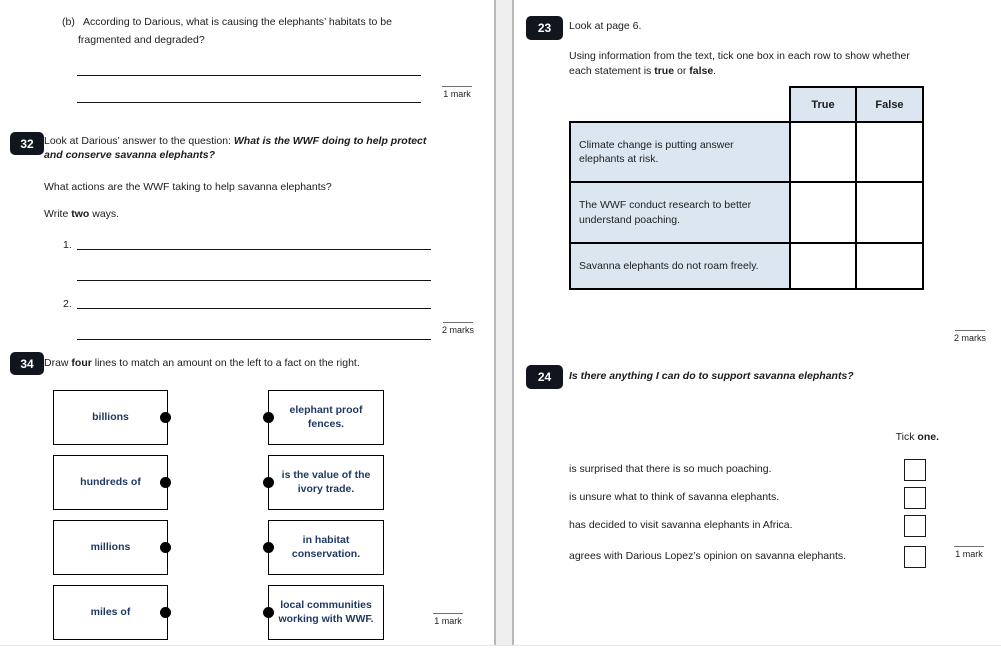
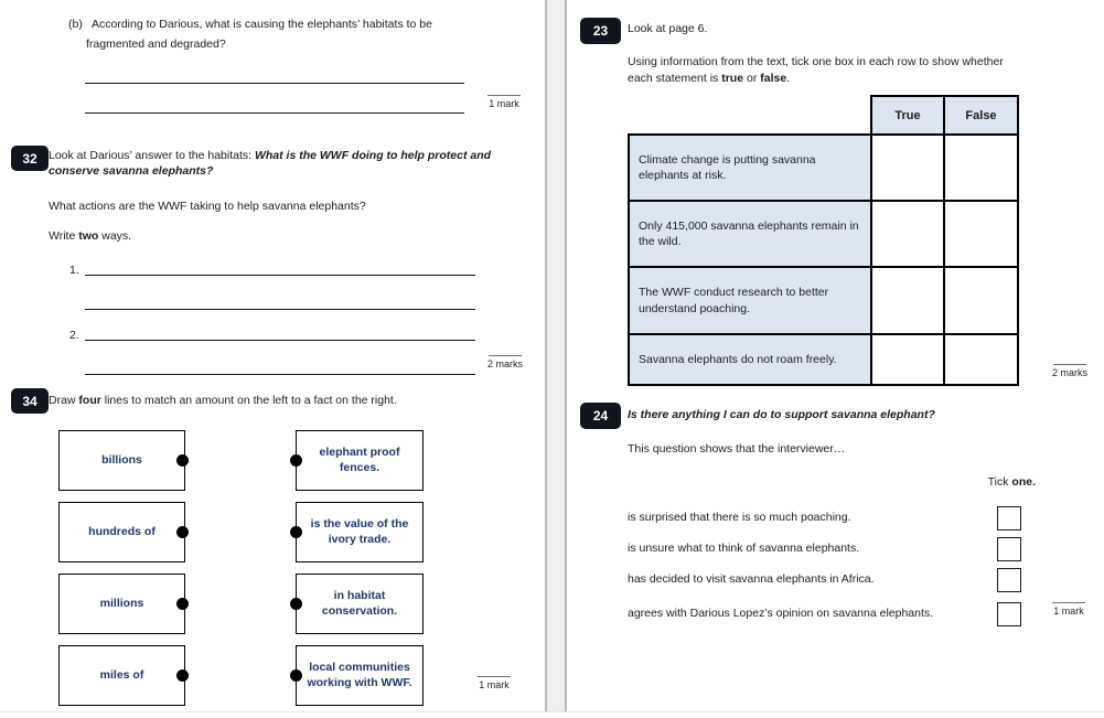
  (b)
  According to Darious, what is causing the elephants’ habitats to be
  fragmented and degraded?
  1 mark
  32
- Look at Darious’ answer to the question: What is the WWF doing to help protect and conserve savanna elephants?
+ Look at Darious’ answer to the habitats: What is the WWF doing to help protect and conserve savanna elephants?
  What actions are the WWF taking to help savanna elephants?
  Write two ways.
  1.
  2.
  2 marks
  34
  Draw four lines to match an amount on the left to a fact on the right.
  billions
  hundreds of
  millions
  miles of
  elephant proof fences.
  is the value of the ivory trade.
  in habitat conservation.
  local communities working with WWF.
  1 mark
  23
  Look at page 6.
  Using information from the text, tick one box in each row to show whether
  each statement is true or false.
  	True	False
- Climate change is putting answer elephants at risk.
+ Climate change is putting savanna elephants at risk.
+ Only 415,000 savanna elephants remain in the wild.
  The WWF conduct research to better understand poaching.
  Savanna elephants do not roam freely.
  2 marks
  24
- Is there anything I can do to support savanna elephants?
+ Is there anything I can do to support savanna elephant?
+ This question shows that the interviewer…
  Tick one.
  is surprised that there is so much poaching.
  is unsure what to think of savanna elephants.
  has decided to visit savanna elephants in Africa.
  agrees with Darious Lopez’s opinion on savanna elephants.
  1 mark
